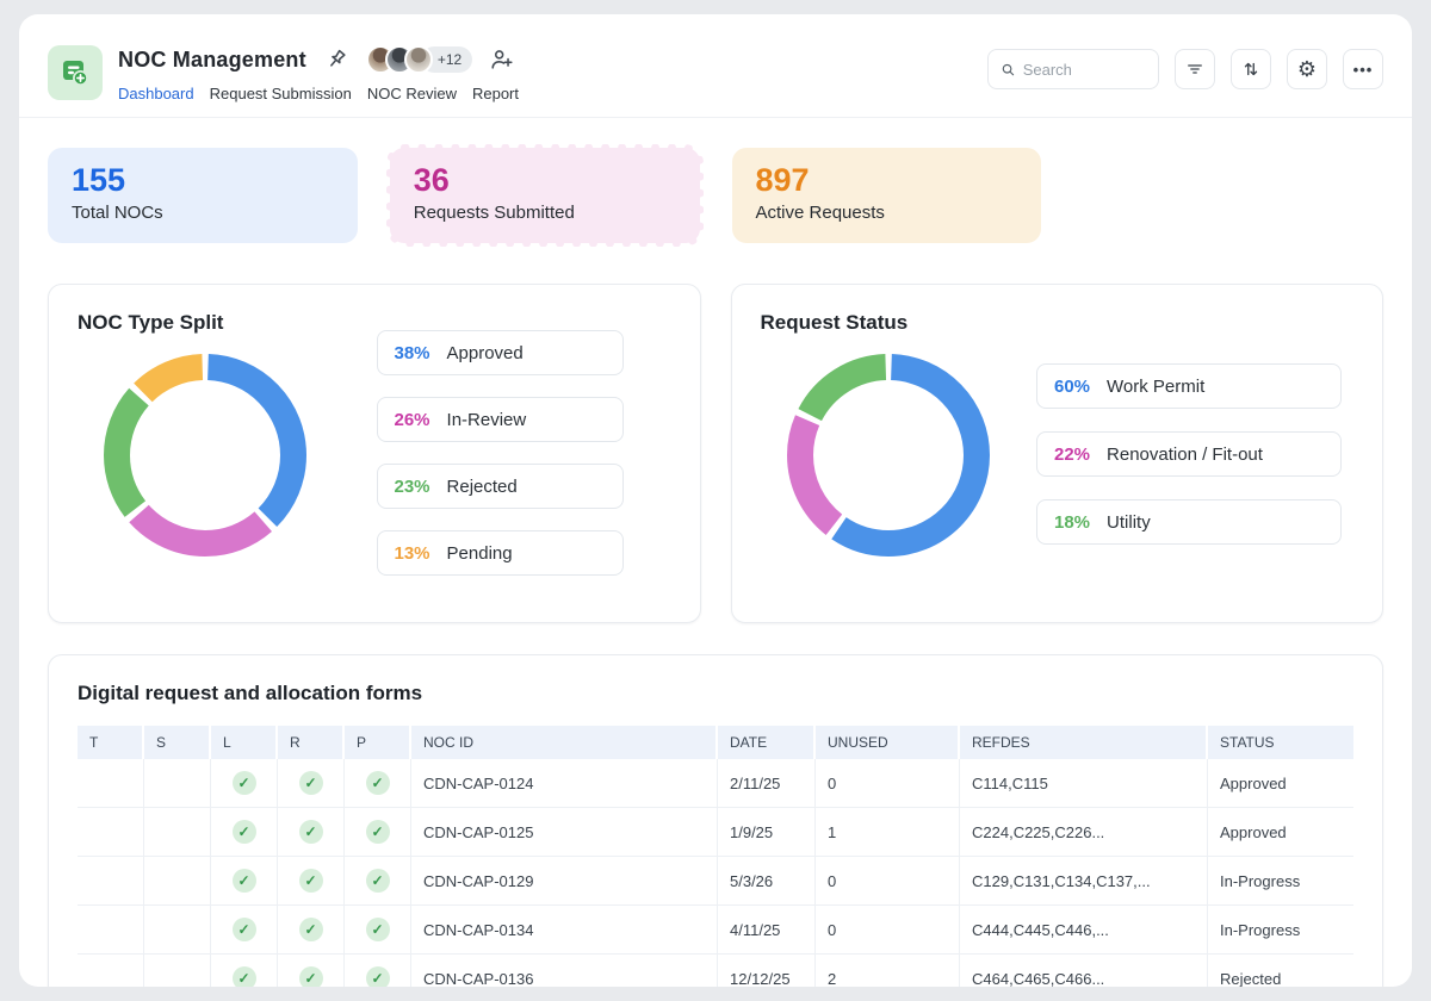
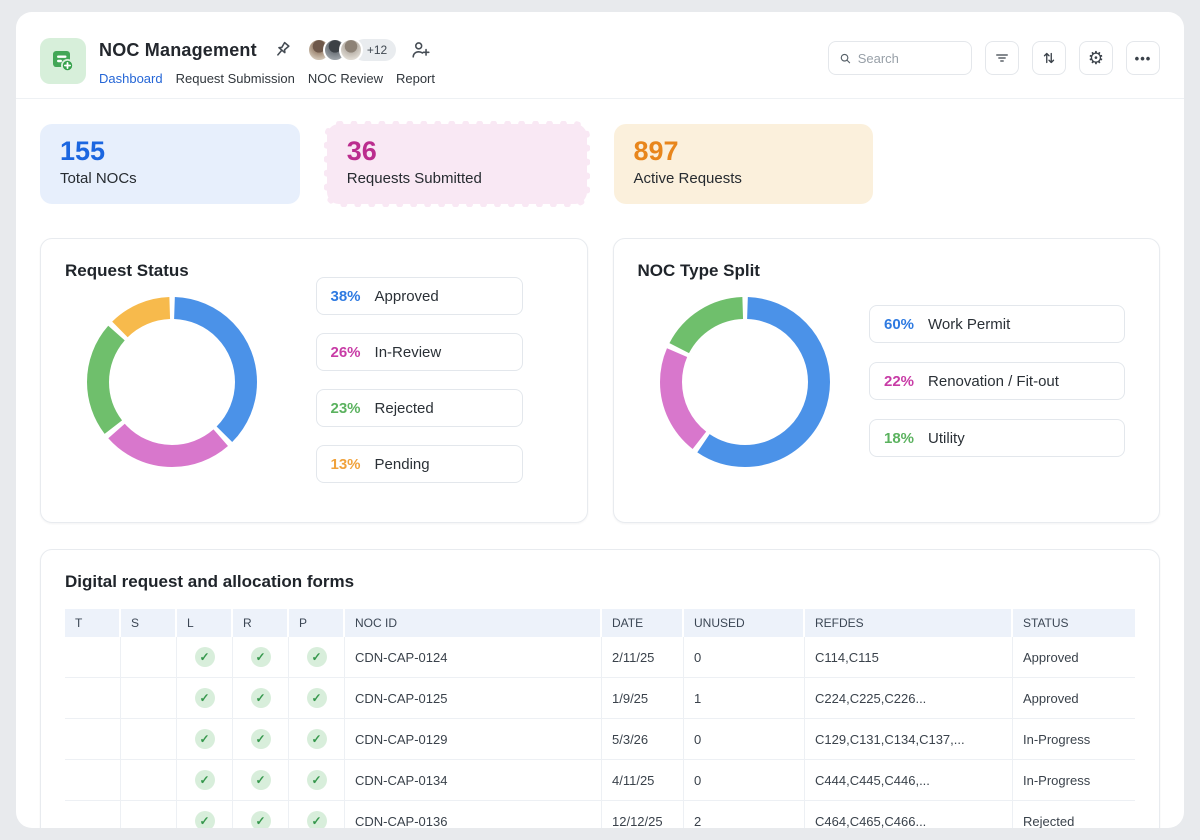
  NOC Management
  +12
  Dashboard
  Request Submission
  NOC Review
  Report
  Search
  ⚙
  •••
  155
  Total NOCs
  36
  Requests Submitted
  897
  Active Requests
- NOC Type Split
+ Request Status
  38%
  Approved
  26%
  In-Review
  23%
  Rejected
  13%
  Pending
- Request Status
+ NOC Type Split
  60%
  Work Permit
  22%
  Renovation / Fit-out
  18%
  Utility
  Digital request and allocation forms
  T
  S
  L
  R
  P
  NOC ID
  DATE
  UNUSED
  REFDES
  STATUS
  ✓
  ✓
  ✓
  CDN-CAP-0124
  2/11/25
  0
  C114,C115
  Approved
  ✓
  ✓
  ✓
  CDN-CAP-0125
  1/9/25
  1
  C224,C225,C226...
  Approved
  ✓
  ✓
  ✓
  CDN-CAP-0129
  5/3/26
  0
  C129,C131,C134,C137,...
  In-Progress
  ✓
  ✓
  ✓
  CDN-CAP-0134
  4/11/25
  0
  C444,C445,C446,...
  In-Progress
  ✓
  ✓
  ✓
  CDN-CAP-0136
  12/12/25
  2
  C464,C465,C466...
  Rejected
